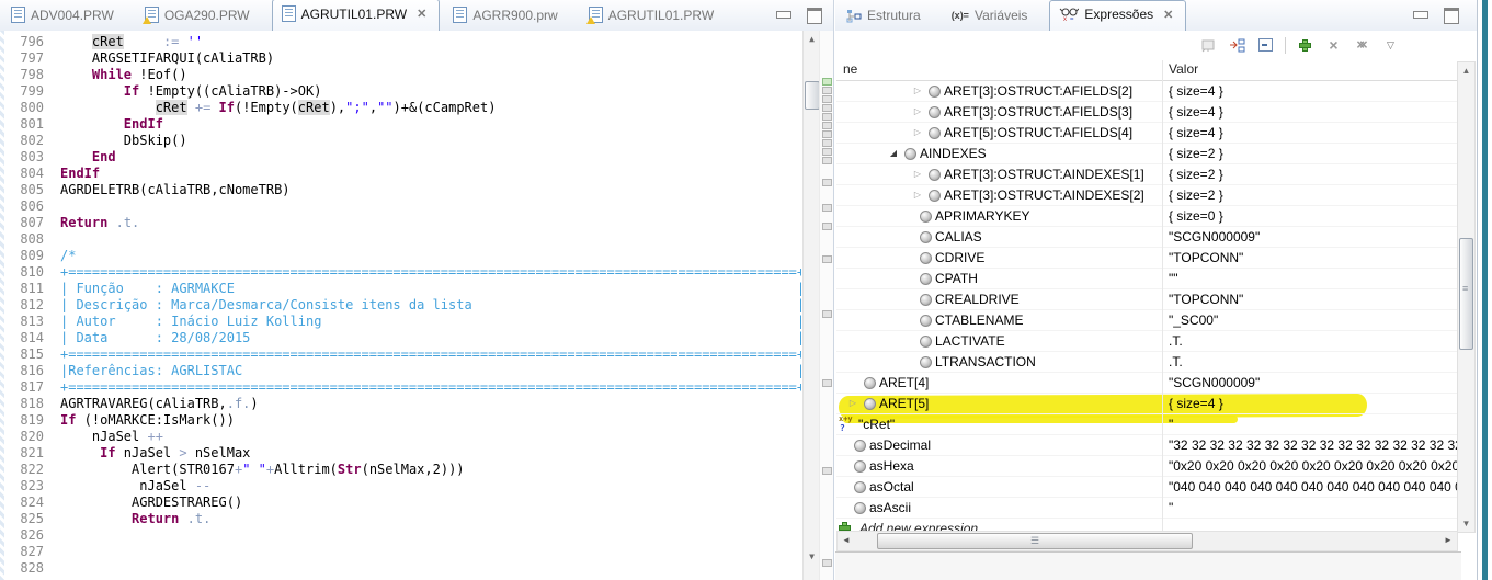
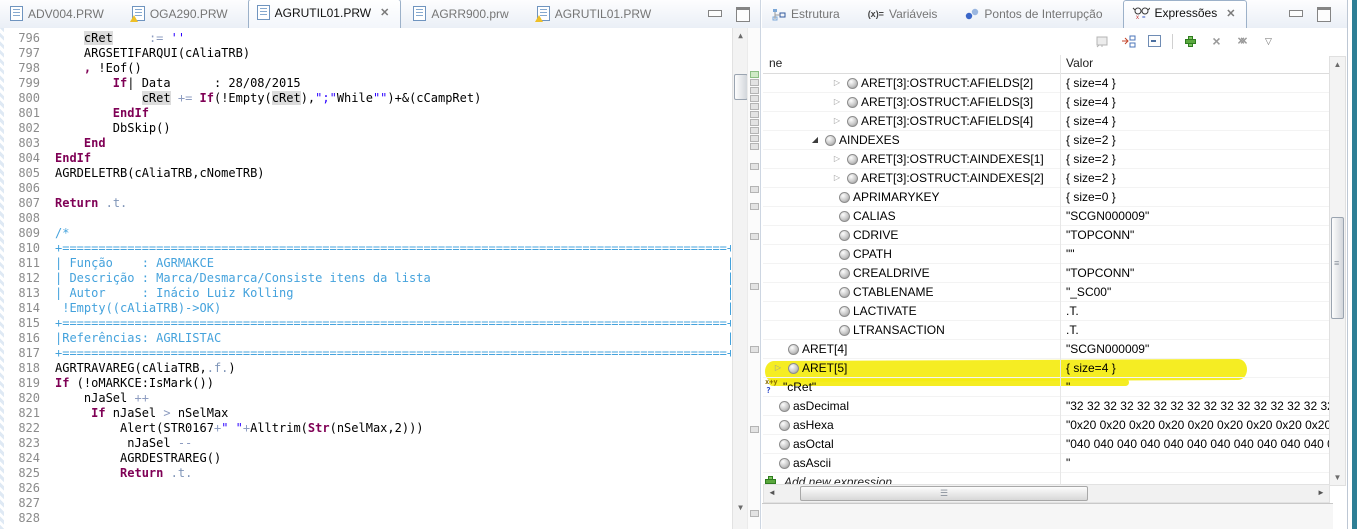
  ADV004.PRW
  OGA290.PRW
  AGRUTIL01.PRW
  ✕
  AGRR900.prw
  AGRUTIL01.PRW
  796
  797
  798
  799
  800
  801
  802
  803
  804
  805
  806
  807
  808
  809
  810
  811
  812
  813
  814
  815
  816
  817
  818
  819
  820
  821
  822
  823
  824
  825
  826
  827
  828
  cRet := ''
  ARGSETIFARQUI(cAliaTRB)
- While !Eof()
+ , !Eof()
- If !Empty((cAliaTRB)->OK)
+ If| Data : 28/08/2015
- cRet += If(!Empty(cRet),";","")+&(cCampRet)
+ cRet += If(!Empty(cRet),";"While"")+&(cCampRet)
  EndIf
  DbSkip()
  End
  EndIf
  AGRDELETRB(cAliaTRB,cNomeTRB)
  Return .t.
  /*
  +============================================================================================+
  | Função : AGRMAKCE |
  | Descrição : Marca/Desmarca/Consiste itens da lista |
  | Autor : Inácio Luiz Kolling |
- | Data : 28/08/2015 |
+ !Empty((cAliaTRB)->OK) |
  +============================================================================================+
  |Referências: AGRLISTAC |
  +============================================================================================+
  AGRTRAVAREG(cAliaTRB,.f.)
  If (!oMARKCE:IsMark())
  nJaSel ++
  If nJaSel > nSelMax
  Alert(STR0167+" "+Alltrim(Str(nSelMax,2)))
  nJaSel --
  AGRDESTRAREG()
  Return .t.
  ▲
  ▼
  Estrutura
  (x)=
  Variáveis
+ Pontos de Interrupção
  Expressões
  ✕
  ×
  ××
  ▽
  ne
  Valor
  ▷
  ARET[3]:OSTRUCT:AFIELDS[2]
  { size=4 }
  ▷
  ARET[3]:OSTRUCT:AFIELDS[3]
  { size=4 }
  ▷
- ARET[5]:OSTRUCT:AFIELDS[4]
+ ARET[3]:OSTRUCT:AFIELDS[4]
  { size=4 }
  ◢
  AINDEXES
  { size=2 }
  ▷
  ARET[3]:OSTRUCT:AINDEXES[1]
  { size=2 }
  ▷
  ARET[3]:OSTRUCT:AINDEXES[2]
  { size=2 }
  APRIMARYKEY
  { size=0 }
  CALIAS
  "SCGN000009"
  CDRIVE
  "TOPCONN"
  CPATH
  ""
  CREALDRIVE
  "TOPCONN"
  CTABLENAME
  "_SC00"
  LACTIVATE
  .T.
  LTRANSACTION
  .T.
  ARET[4]
  "SCGN000009"
  ▷
  ARET[5]
  { size=4 }
  x+y
  ?
  "cRet"
  "
  asDecimal
  "32 32 32 32 32 32 32 32 32 32 32 32 32 32 32 3
  asHexa
  "0x20 0x20 0x20 0x20 0x20 0x20 0x20 0x20 0x20
  asOctal
  "040 040 040 040 040 040 040 040 040 040 040
  asAscii
  "
  Add new expression
  ▲
  ▼
  ◄
  ☰
  ►
